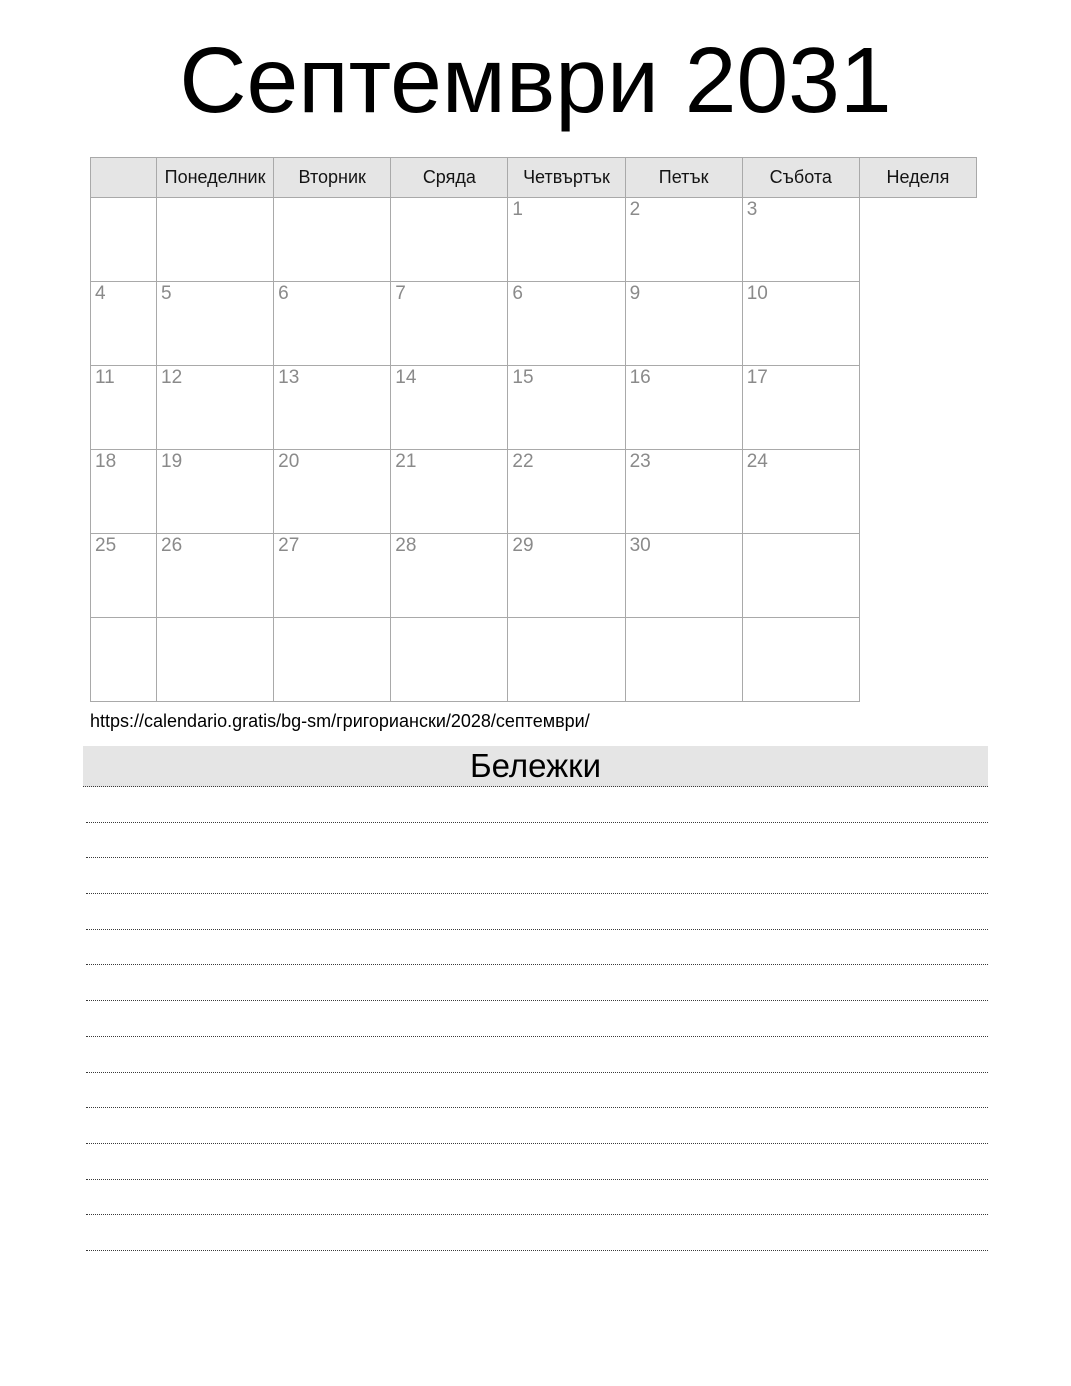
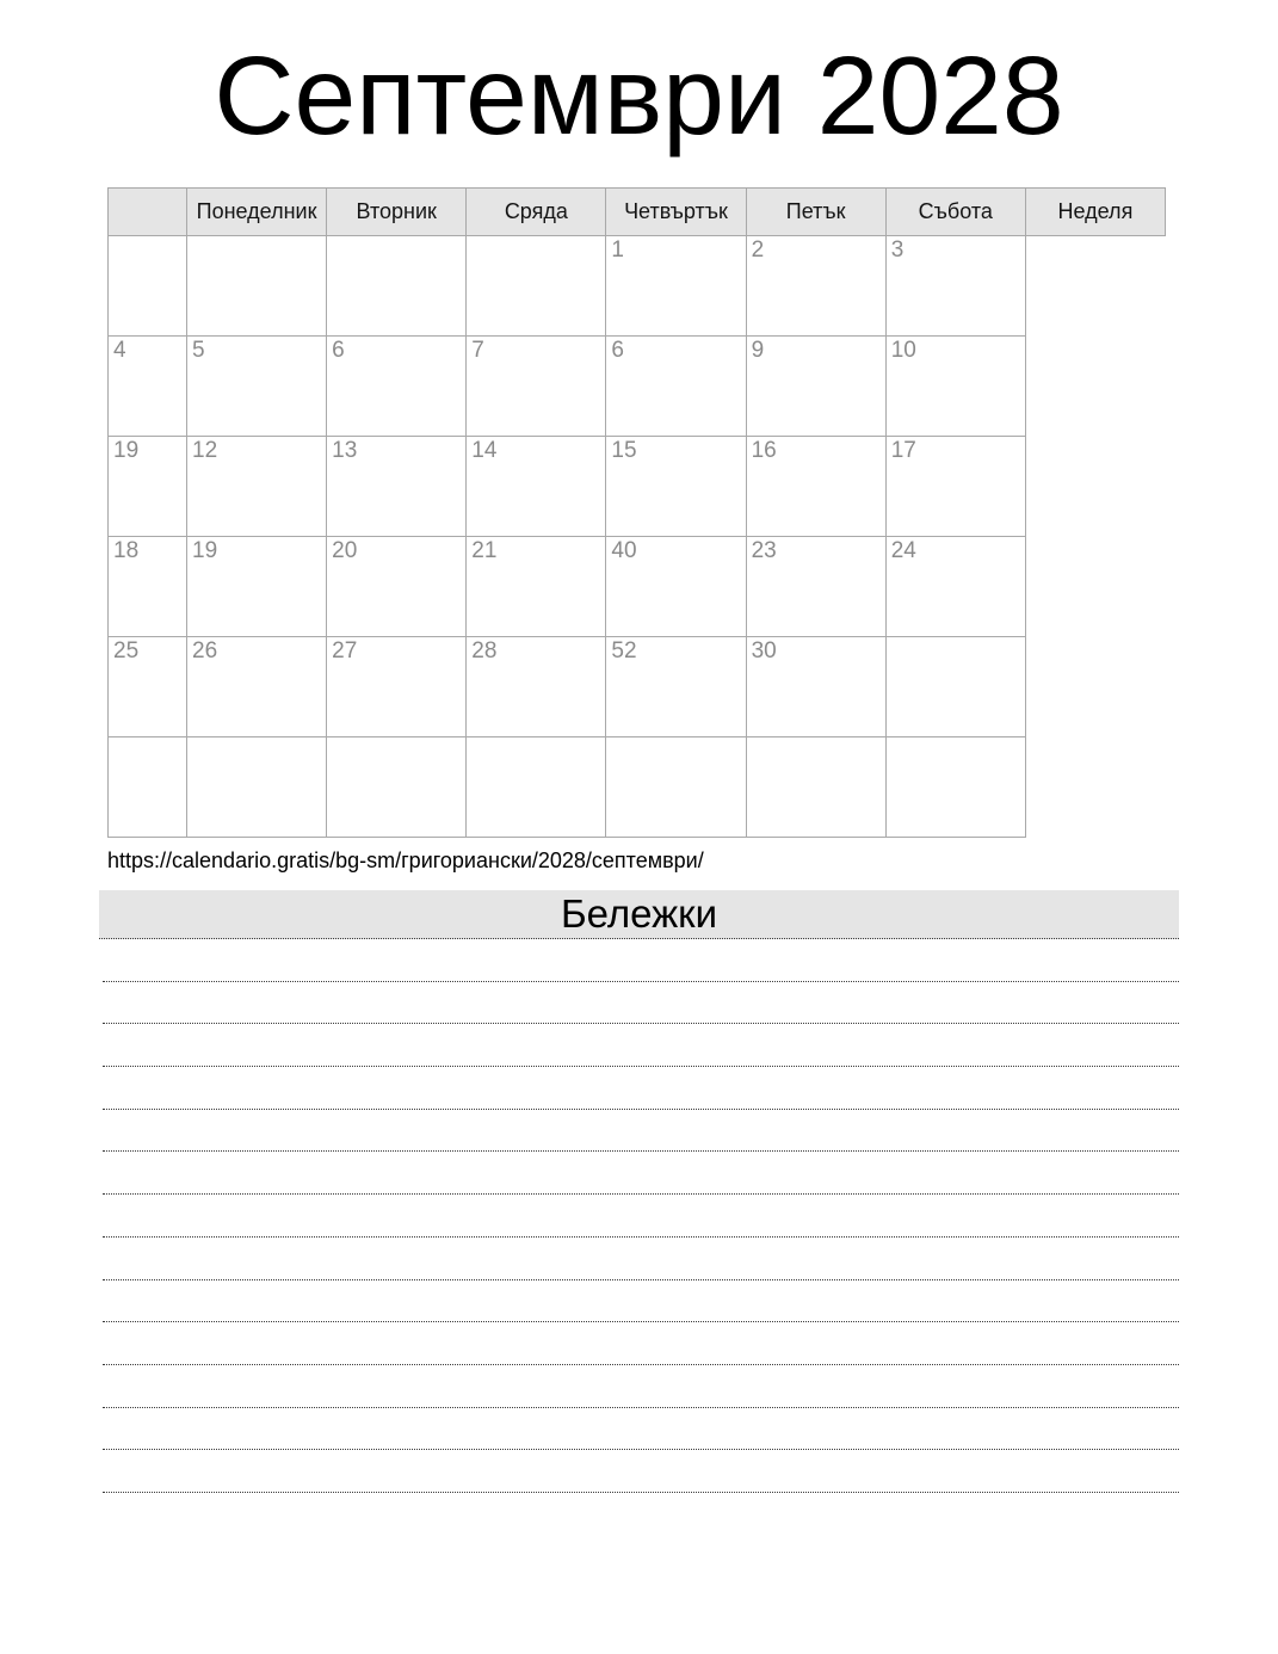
- Септември 2031
+ Септември 2028
  	Понеделник	Вторник	Сряда	Четвъртък	Петък	Събота	Неделя
  				1	2	3
  4	5	6	7	6	9	10
- 11	12	13	14	15	16	17
+ 19	12	13	14	15	16	17
- 18	19	20	21	22	23	24
+ 18	19	20	21	40	23	24
- 25	26	27	28	29	30
+ 25	26	27	28	52	30
  https://calendario.gratis/bg-sm/григориански/2028/септември/
  Бележки
